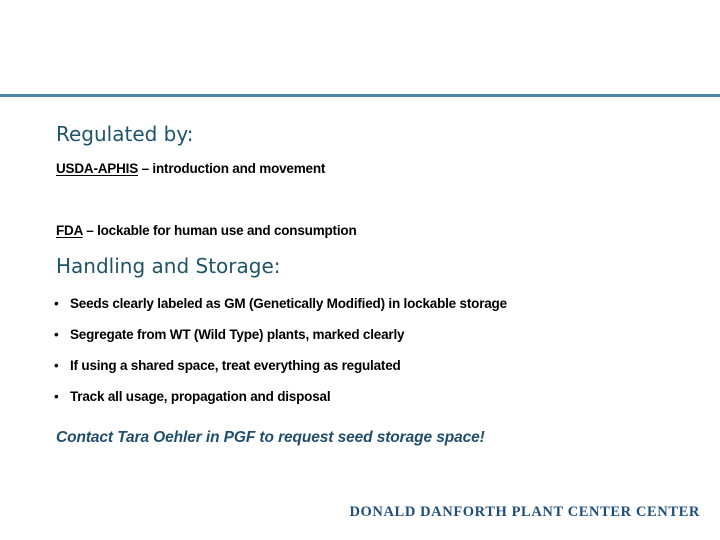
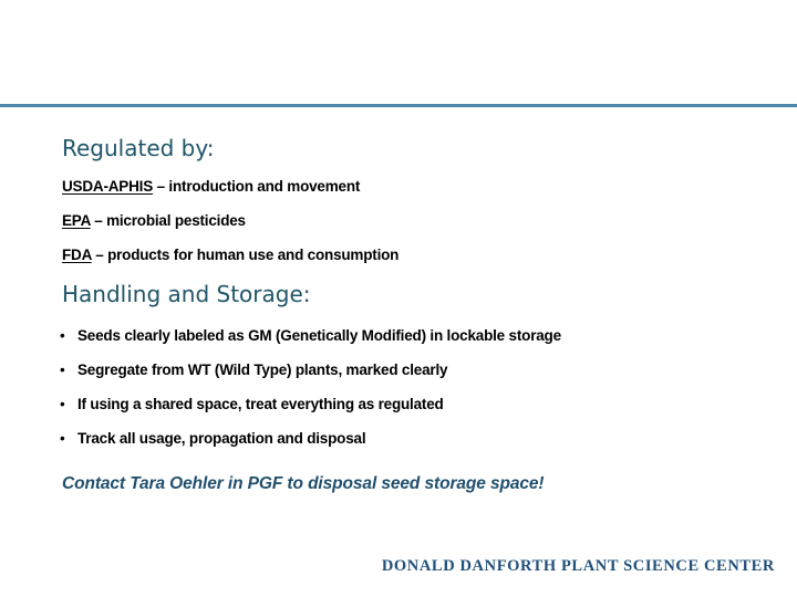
  Regulated by:
  USDA-APHIS – introduction and movement
+ EPA – microbial pesticides
- FDA – lockable for human use and consumption
+ FDA – products for human use and consumption
  Handling and Storage:
  •
  Seeds clearly labeled as GM (Genetically Modified) in lockable storage
  •
  Segregate from WT (Wild Type) plants, marked clearly
  •
  If using a shared space, treat everything as regulated
  •
  Track all usage, propagation and disposal
- Contact Tara Oehler in PGF to request seed storage space!
+ Contact Tara Oehler in PGF to disposal seed storage space!
- DONALD DANFORTH PLANT CENTER CENTER
+ DONALD DANFORTH PLANT SCIENCE CENTER
